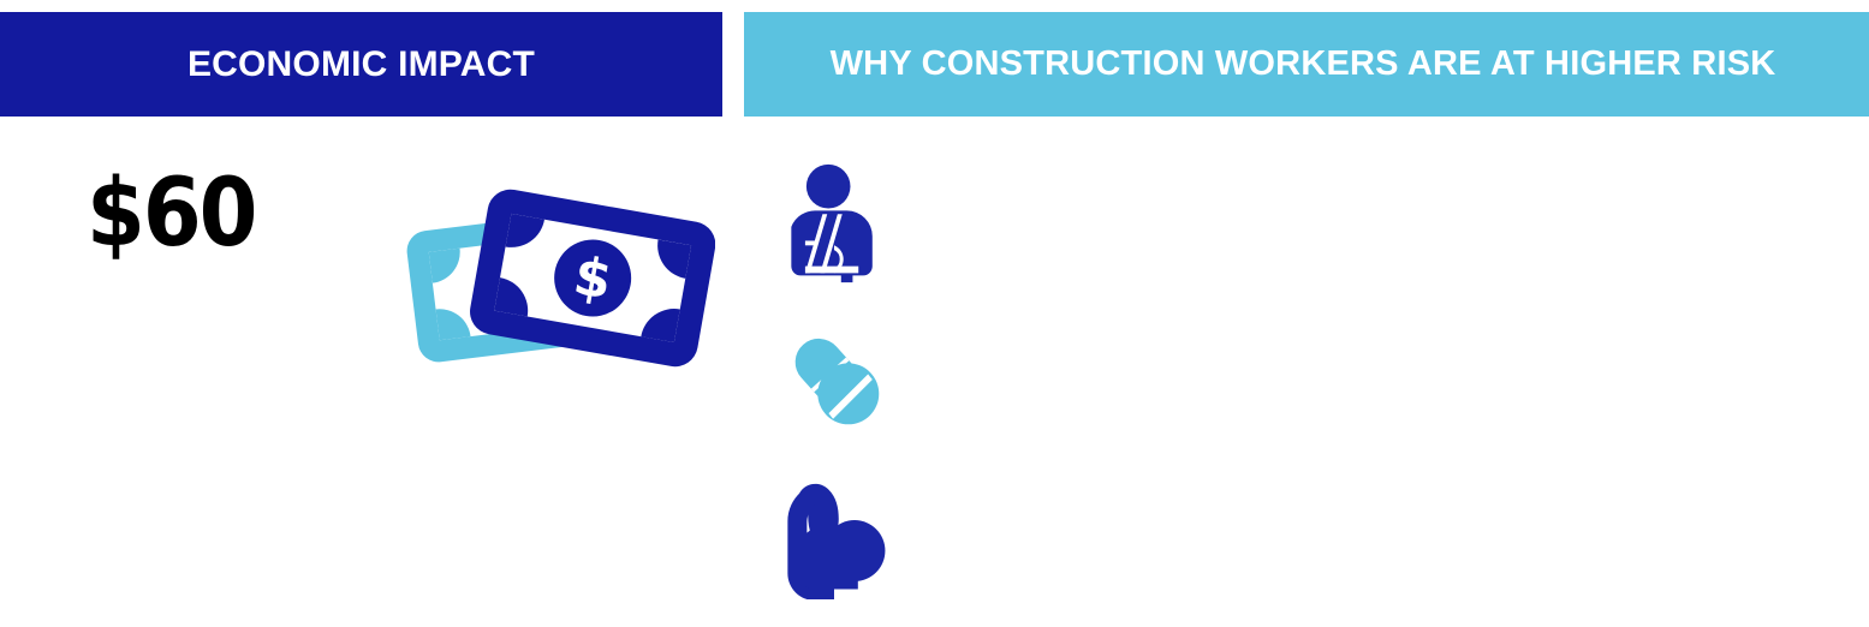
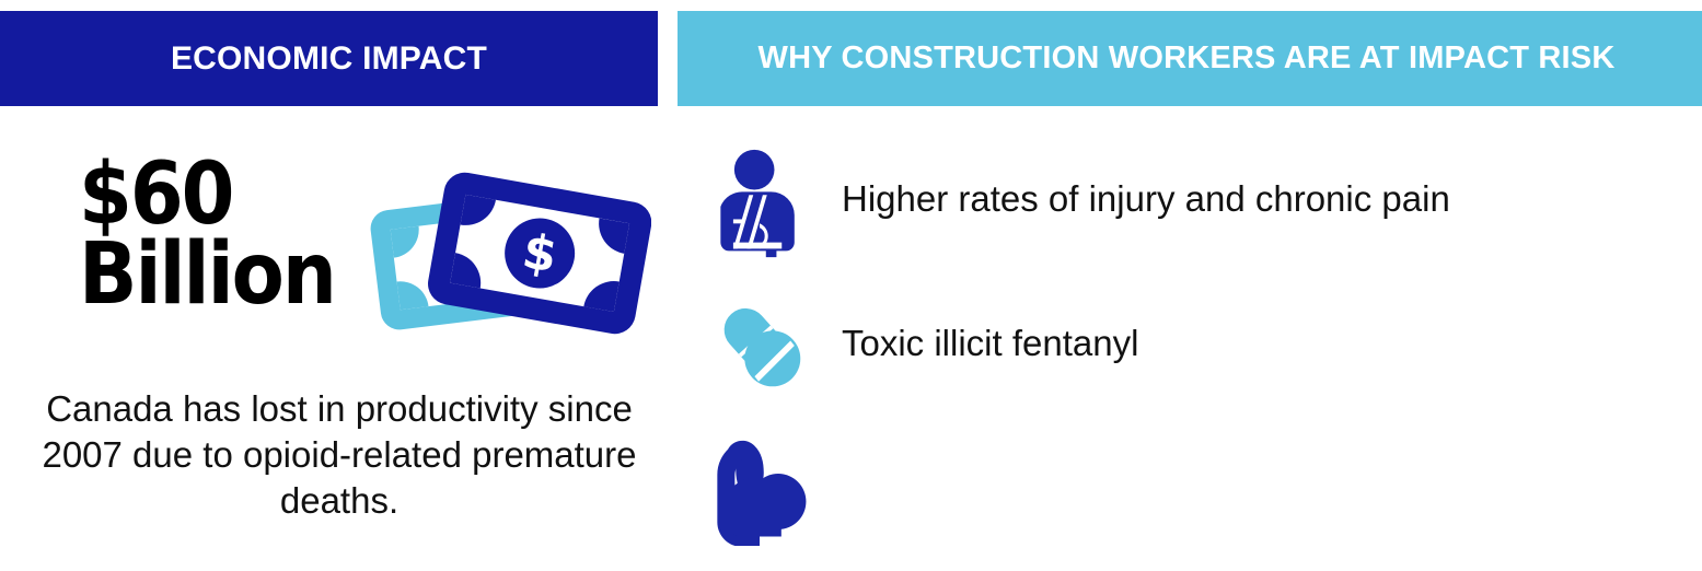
  ECONOMIC IMPACT
- WHY CONSTRUCTION WORKERS ARE AT HIGHER RISK
+ WHY CONSTRUCTION WORKERS ARE AT IMPACT RISK
  $60
+ Billion
+ Canada has lost in productivity since 2007 due to opioid-related premature deaths.
+ Higher rates of injury and chronic pain
+ Toxic illicit fentanyl
